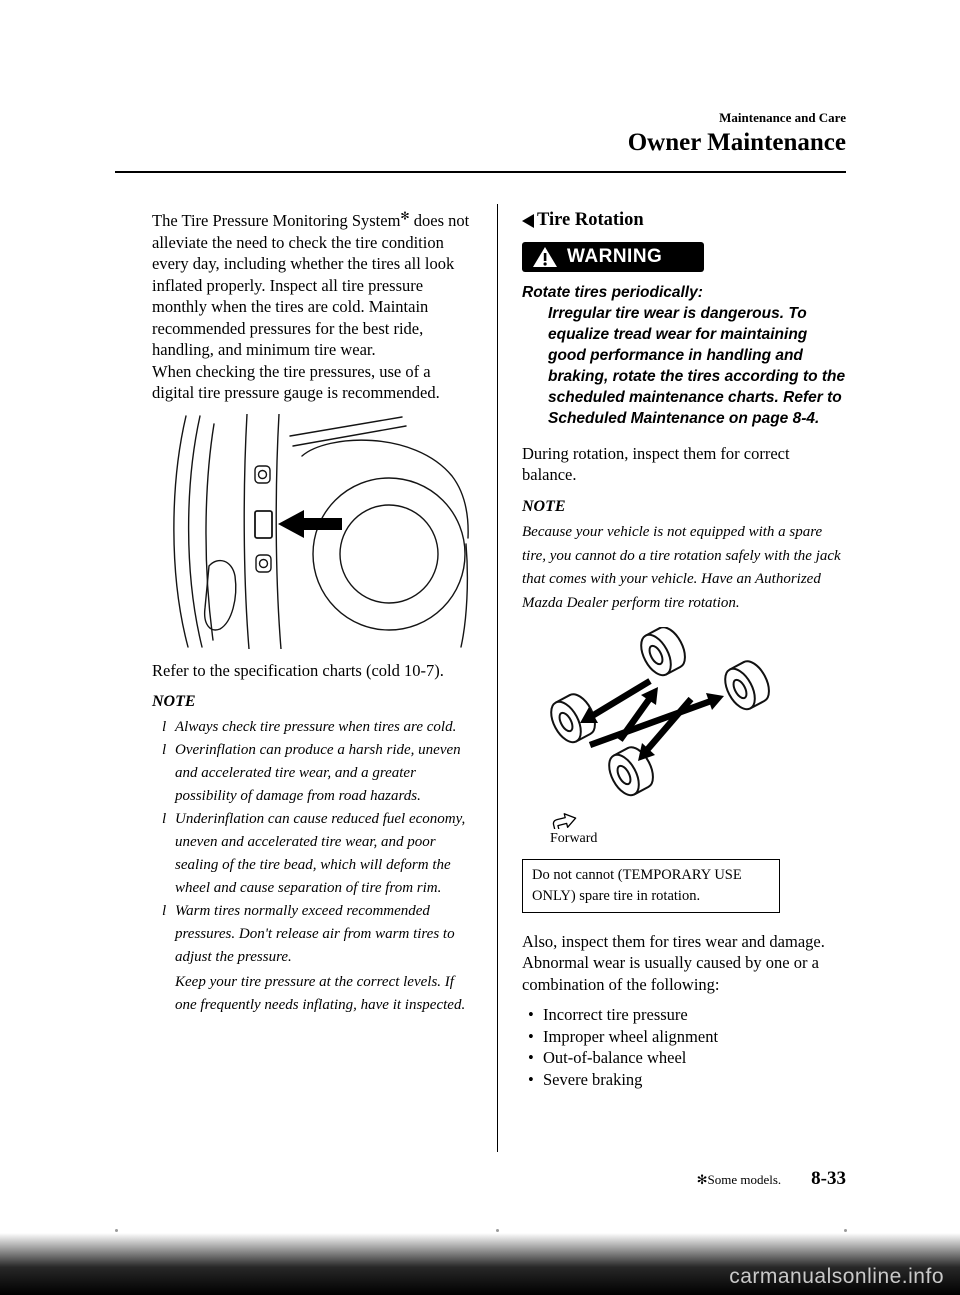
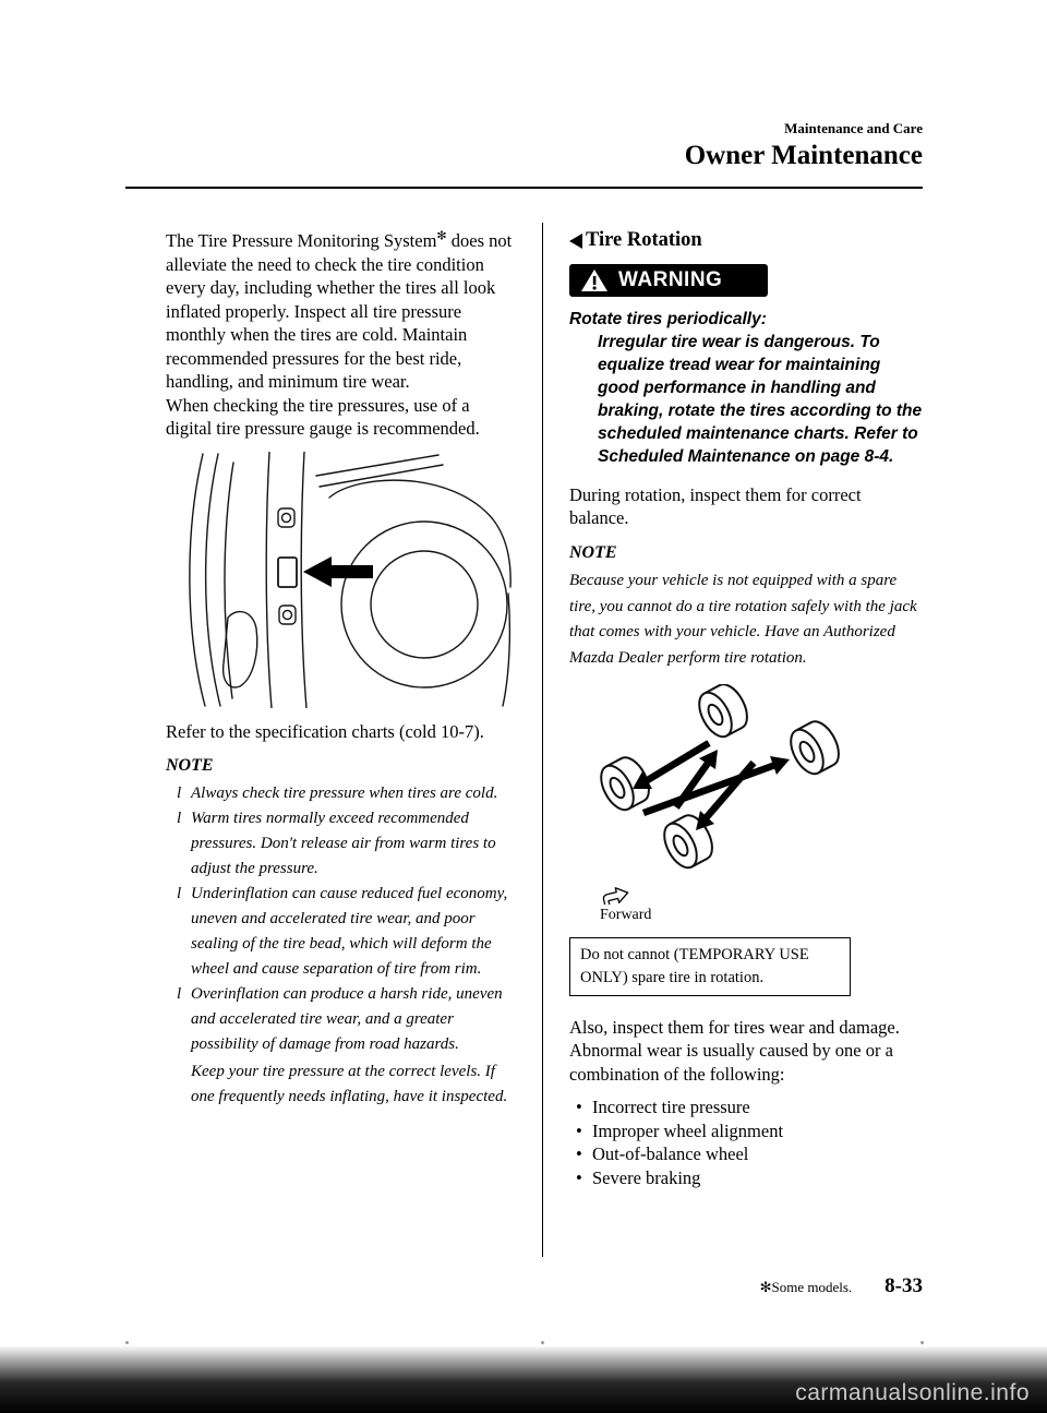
  Maintenance and Care
  Owner Maintenance
  The Tire Pressure Monitoring System✻ does not alleviate the need to check the tire condition every day, including whether the tires all look inflated properly. Inspect all tire pressure monthly when the tires are cold. Maintain recommended pressures for the best ride, handling, and minimum tire wear.
  When checking the tire pressures, use of a digital tire pressure gauge is recommended.
  Refer to the specification charts (cold 10-7).
  NOTE
  l
  Always check tire pressure when tires are cold.
  l
- Overinflation can produce a harsh ride, uneven and accelerated tire wear, and a greater possibility of damage from road hazards.
+ Warm tires normally exceed recommended pressures. Don't release air from warm tires to adjust the pressure.
  l
  Underinflation can cause reduced fuel economy, uneven and accelerated tire wear, and poor sealing of the tire bead, which will deform the wheel and cause separation of tire from rim.
  l
- Warm tires normally exceed recommended pressures. Don't release air from warm tires to adjust the pressure.
+ Overinflation can produce a harsh ride, uneven and accelerated tire wear, and a greater possibility of damage from road hazards.
  Keep your tire pressure at the correct levels. If one frequently needs inflating, have it inspected.
  Tire Rotation
  WARNING
  Rotate tires periodically:
  Irregular tire wear is dangerous. To equalize tread wear for maintaining good performance in handling and braking, rotate the tires according to the scheduled maintenance charts. Refer to Scheduled Maintenance on page 8-4.
  During rotation, inspect them for correct balance.
  NOTE
  Because your vehicle is not equipped with a spare tire, you cannot do a tire rotation safely with the jack that comes with your vehicle. Have an Authorized Mazda Dealer perform tire rotation.
  Forward
  Do not cannot (TEMPORARY USE ONLY) spare tire in rotation.
  Also, inspect them for tires wear and damage. Abnormal wear is usually caused by one or a combination of the following:
  •
  Incorrect tire pressure
  •
  Improper wheel alignment
  •
  Out-of-balance wheel
  •
  Severe braking
  ✻Some models. 8-33
  carmanualsonline.info
